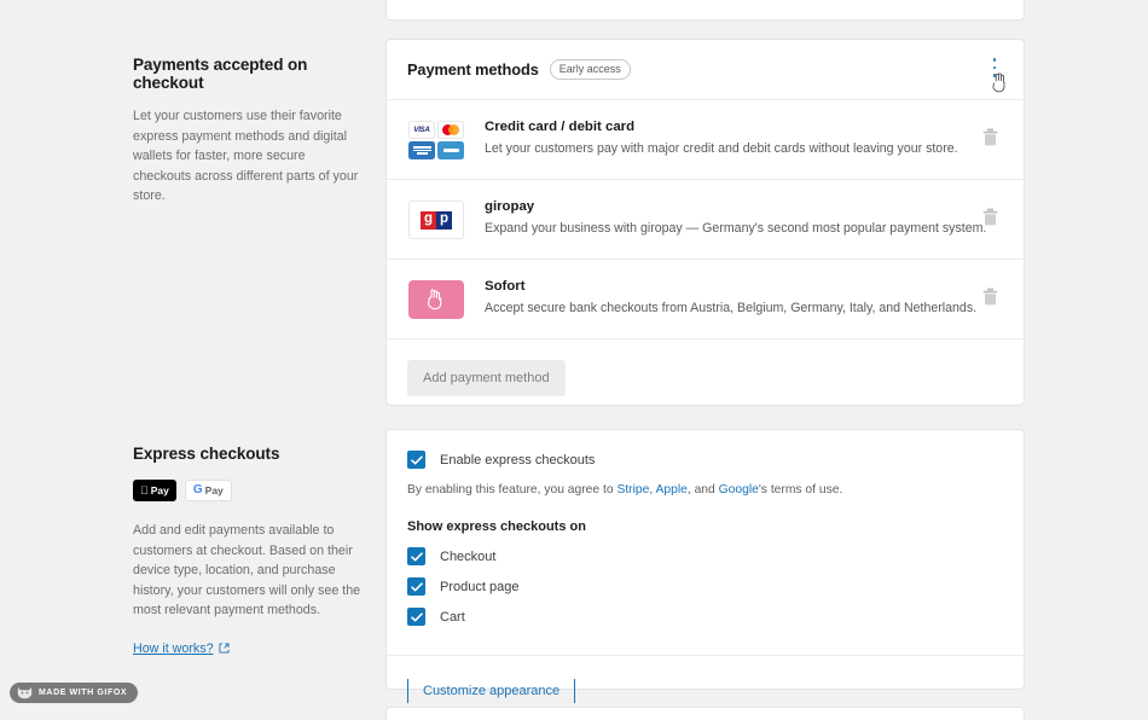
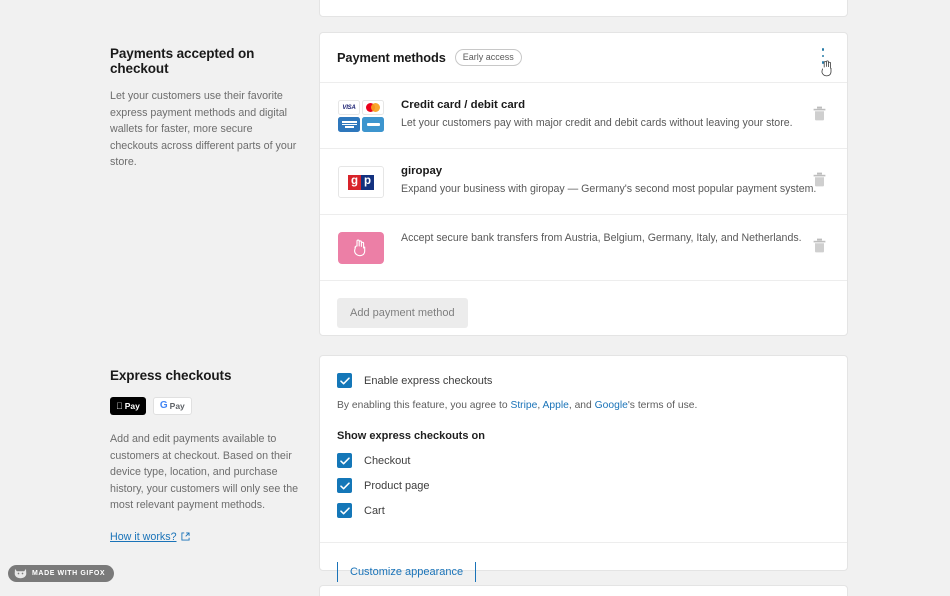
  Payments accepted on checkout
  Let your customers use their favorite express payment methods and digital wallets for faster, more secure checkouts across different parts of your store.
  Express checkouts
  
  Pay
  G
  Pay
  Add and edit payments available to customers at checkout. Based on their device type, location, and purchase history, your customers will only see the most relevant payment methods.
  How it works?
  Payment methods
  Early access
  Credit card / debit card
  Let your customers pay with major credit and debit cards without leaving your store.
  g
  p
  giropay
  Expand your business with giropay — Germany's second most popular payment system.
- Sofort
- Accept secure bank checkouts from Austria, Belgium, Germany, Italy, and Netherlands.
+ Accept secure bank transfers from Austria, Belgium, Germany, Italy, and Netherlands.
  Add payment method
  Enable express checkouts
  By enabling this feature, you agree to Stripe, Apple, and Google's terms of use.
  Show express checkouts on
  Checkout
  Product page
  Cart
  Customize appearance
